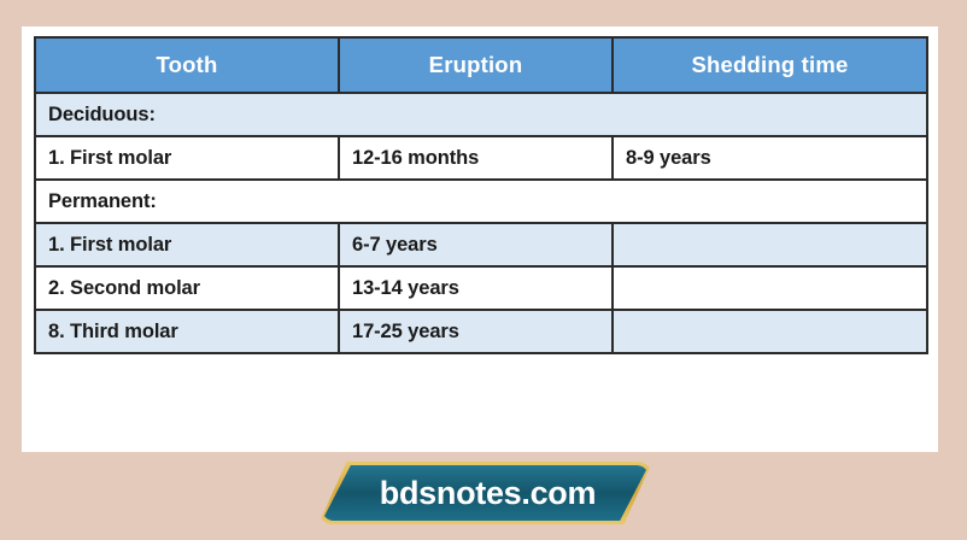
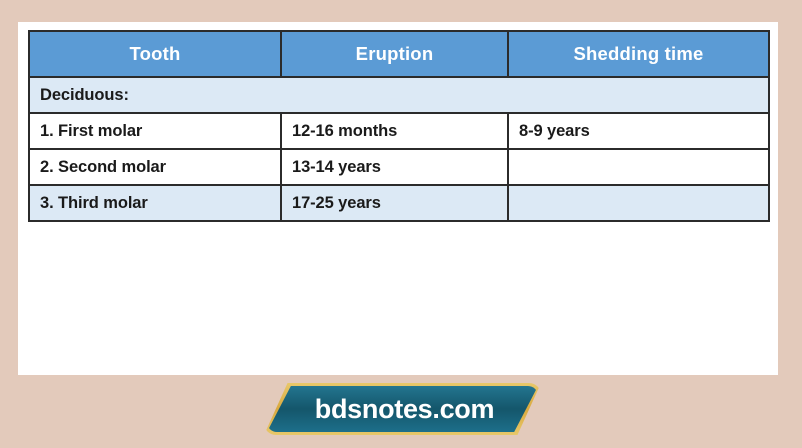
  Tooth	Eruption	Shedding time
  Deciduous:
  1. First molar	12-16 months	8-9 years
- Permanent:
- 1. First molar	6-7 years
  2. Second molar	13-14 years
- 8. Third molar	17-25 years
+ 3. Third molar	17-25 years
  bdsnotes.com
